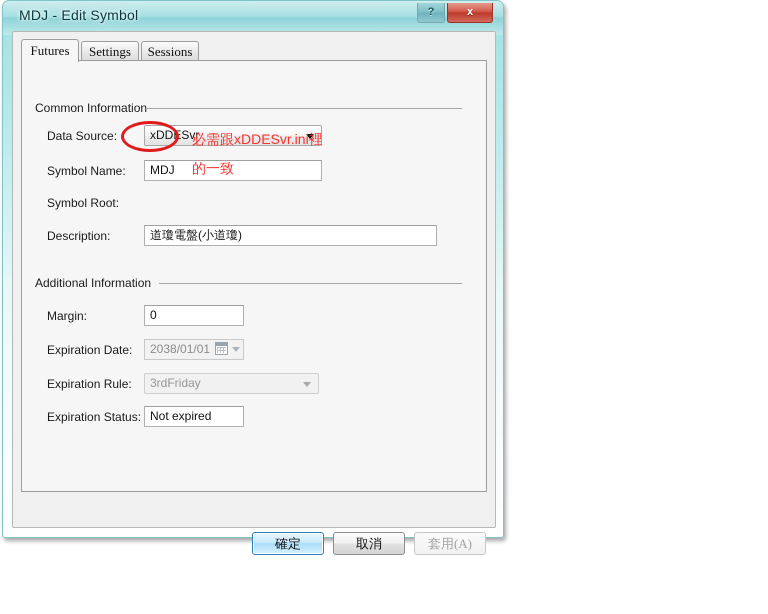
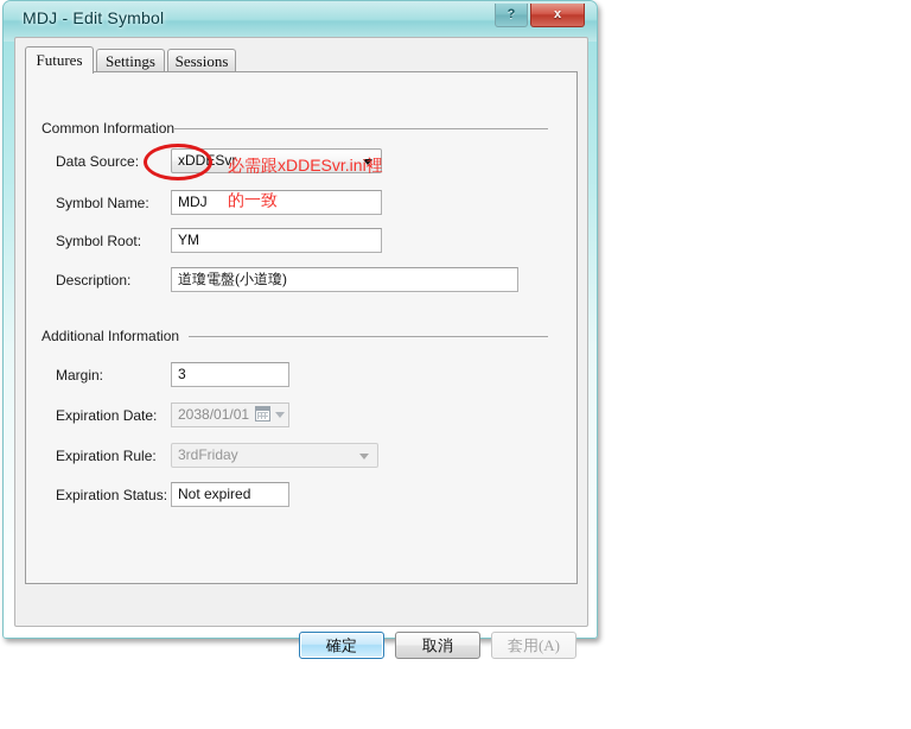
  MDJ - Edit Symbol
  ?
  x
  Futures
  Settings
  Sessions
  Common Information
  Data Source:
  xDDESvr
  Symbol Name:
  MDJ
  Symbol Root:
+ YM
  Description:
  道瓊電盤(小道瓊)
  Additional Information
  Margin:
- 0
+ 3
  Expiration Date:
  2038/01/01
  Expiration Rule:
  3rdFriday
  Expiration Status:
  Not expired
  確定
  取消
  套用(A)
  必需跟xDDESvr.ini裡
  的一致
